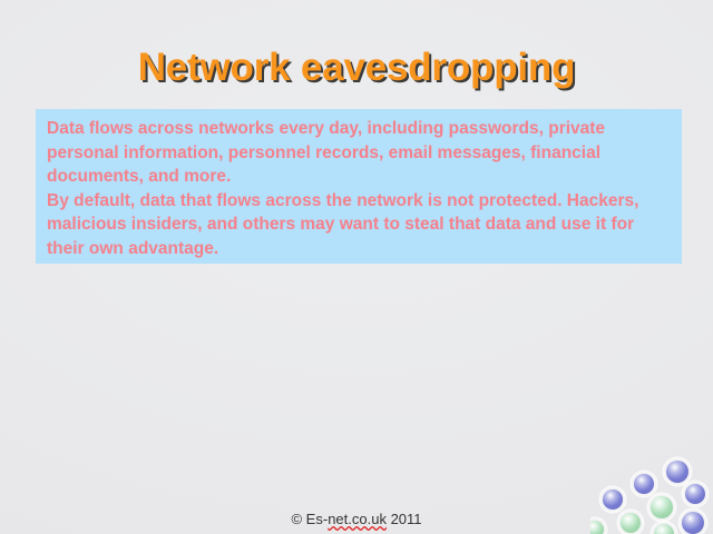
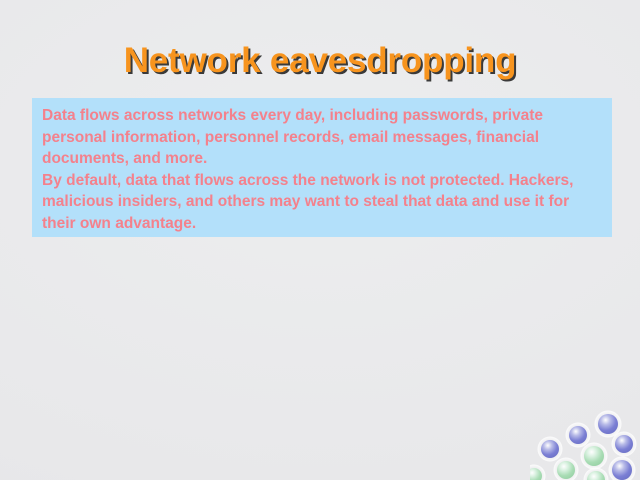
  Network eavesdropping
  Data flows across networks every day, including passwords, private personal information, personnel records, email messages, financial documents, and more.
  By default, data that flows across the network is not protected. Hackers, malicious insiders, and others may want to steal that data and use it for their own advantage.
- © Es-net.co.uk 2011
